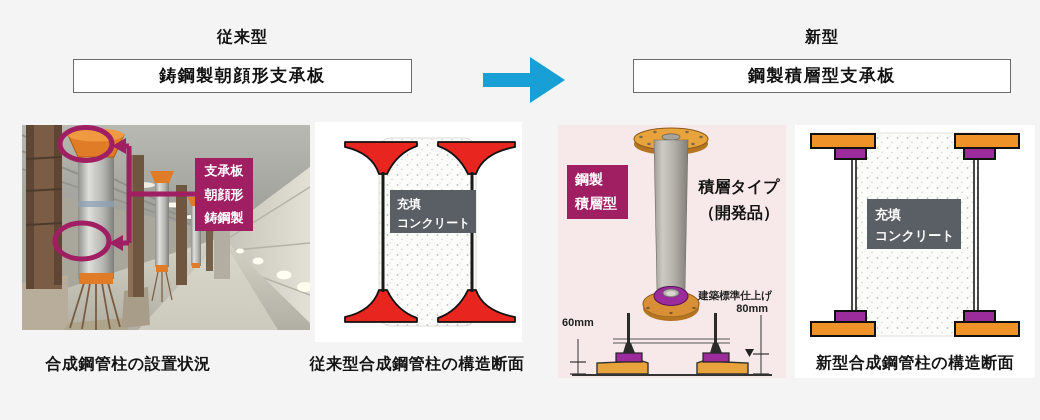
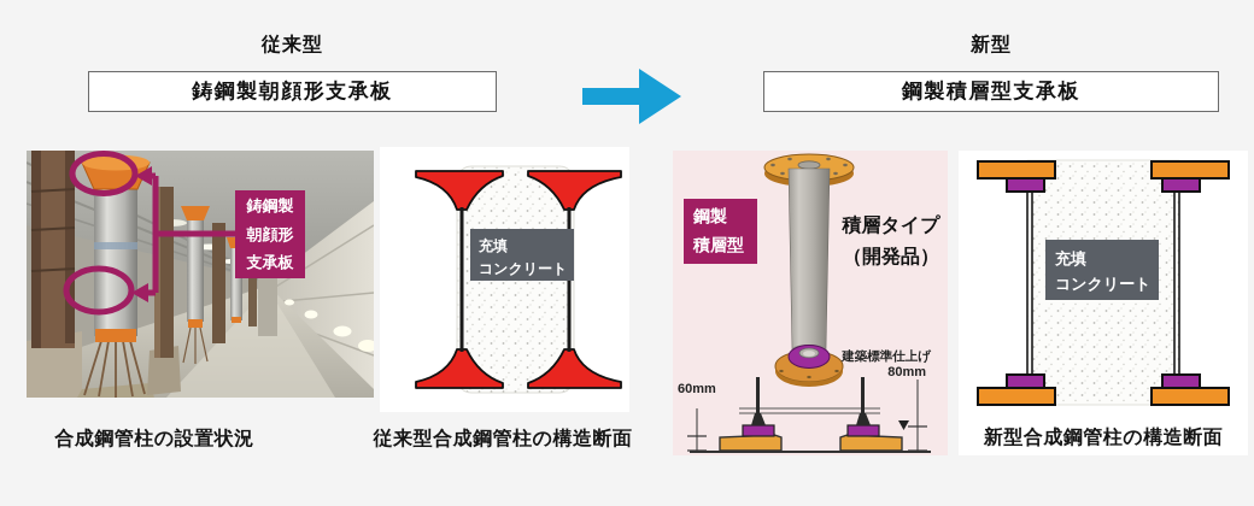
  従来型
  鋳鋼製朝顔形支承板
  新型
  鋼製積層型支承板
- 支承板
+ 鋳鋼製
  朝顔形
- 鋳鋼製
+ 支承板
  合成鋼管柱の設置状況
  充填
  コンクリート
  従来型合成鋼管柱の構造断面
  鋼製
  積層型
  積層タイプ
  （開発品）
  60mm
  建築標準仕上げ
  80mm
  充填
  コンクリート
  新型合成鋼管柱の構造断面
